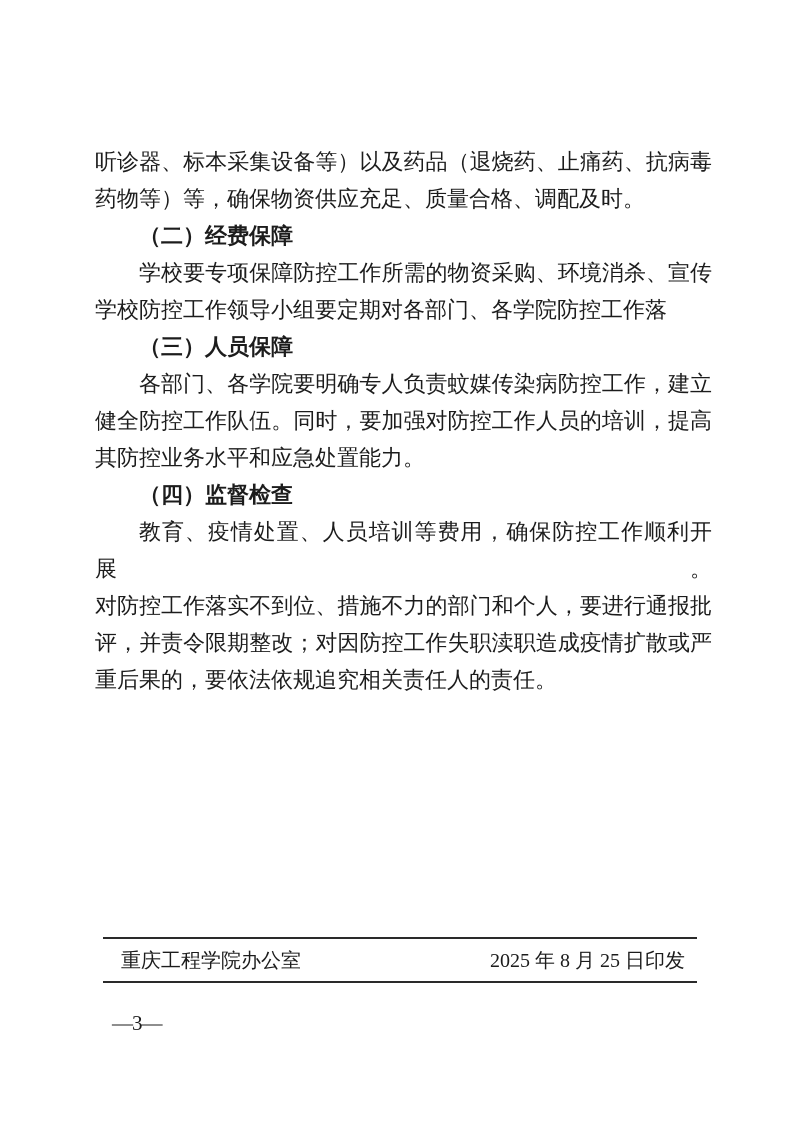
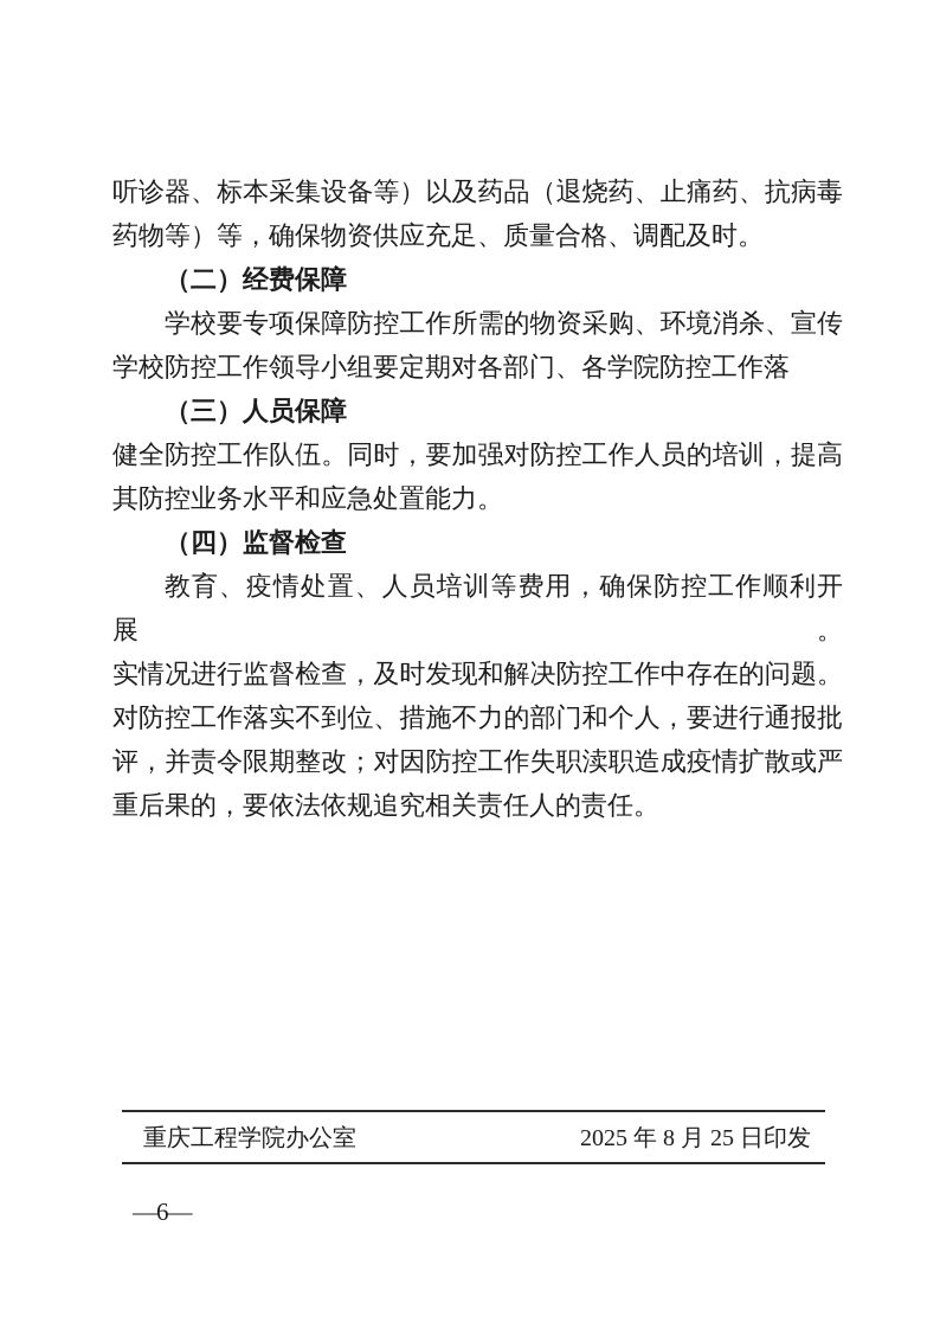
  听诊器、标本采集设备等）以及药品（退烧药、止痛药、抗病毒
  药物等）等，确保物资供应充足、质量合格、调配及时。
  （二）经费保障
  学校要专项保障防控工作所需的物资采购、环境消杀、宣传
  学校防控工作领导小组要定期对各部门、各学院防控工作落
  （三）人员保障
- 各部门、各学院要明确专人负责蚊媒传染病防控工作，建立
  健全防控工作队伍。同时，要加强对防控工作人员的培训，提高
  其防控业务水平和应急处置能力。
  （四）监督检查
  教育、疫情处置、人员培训等费用，确保防控工作顺利开展。
+ 实情况进行监督检查，及时发现和解决防控工作中存在的问题。
  对防控工作落实不到位、措施不力的部门和个人，要进行通报批
  评，并责令限期整改；对因防控工作失职渎职造成疫情扩散或严
  重后果的，要依法依规追究相关责任人的责任。
  重庆工程学院办公室
  2025 年 8 月 25 日印发
- —3—
+ —6—
